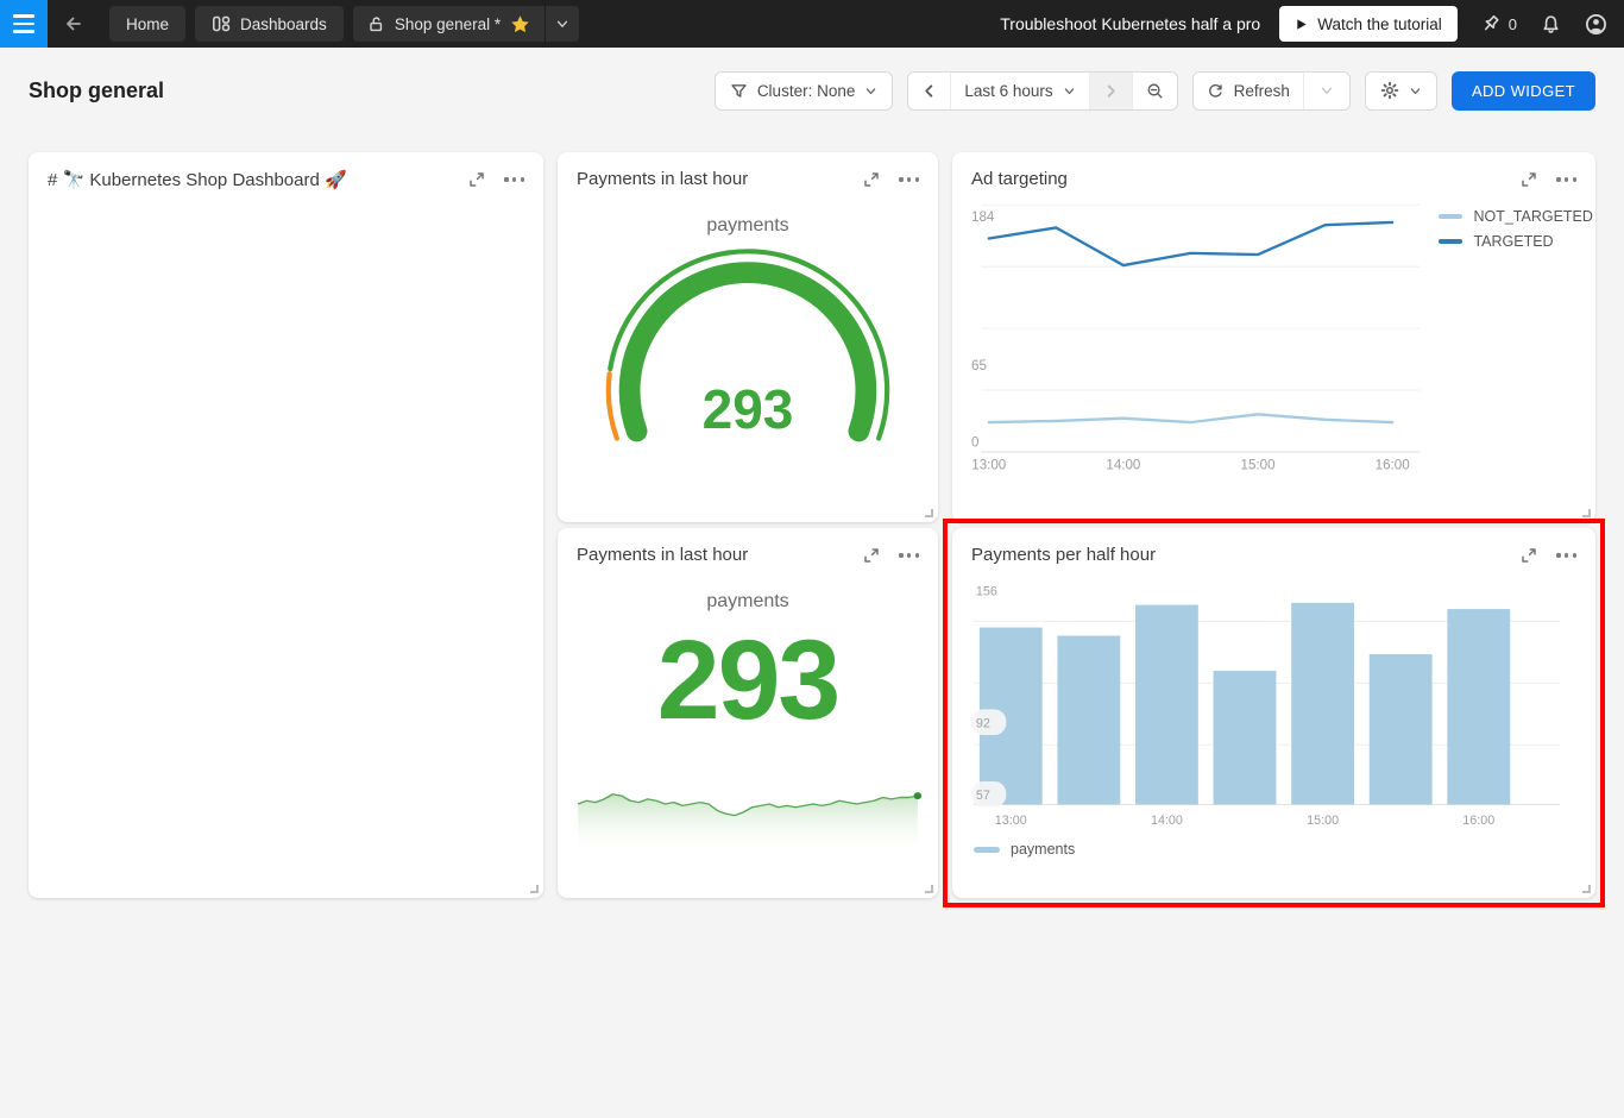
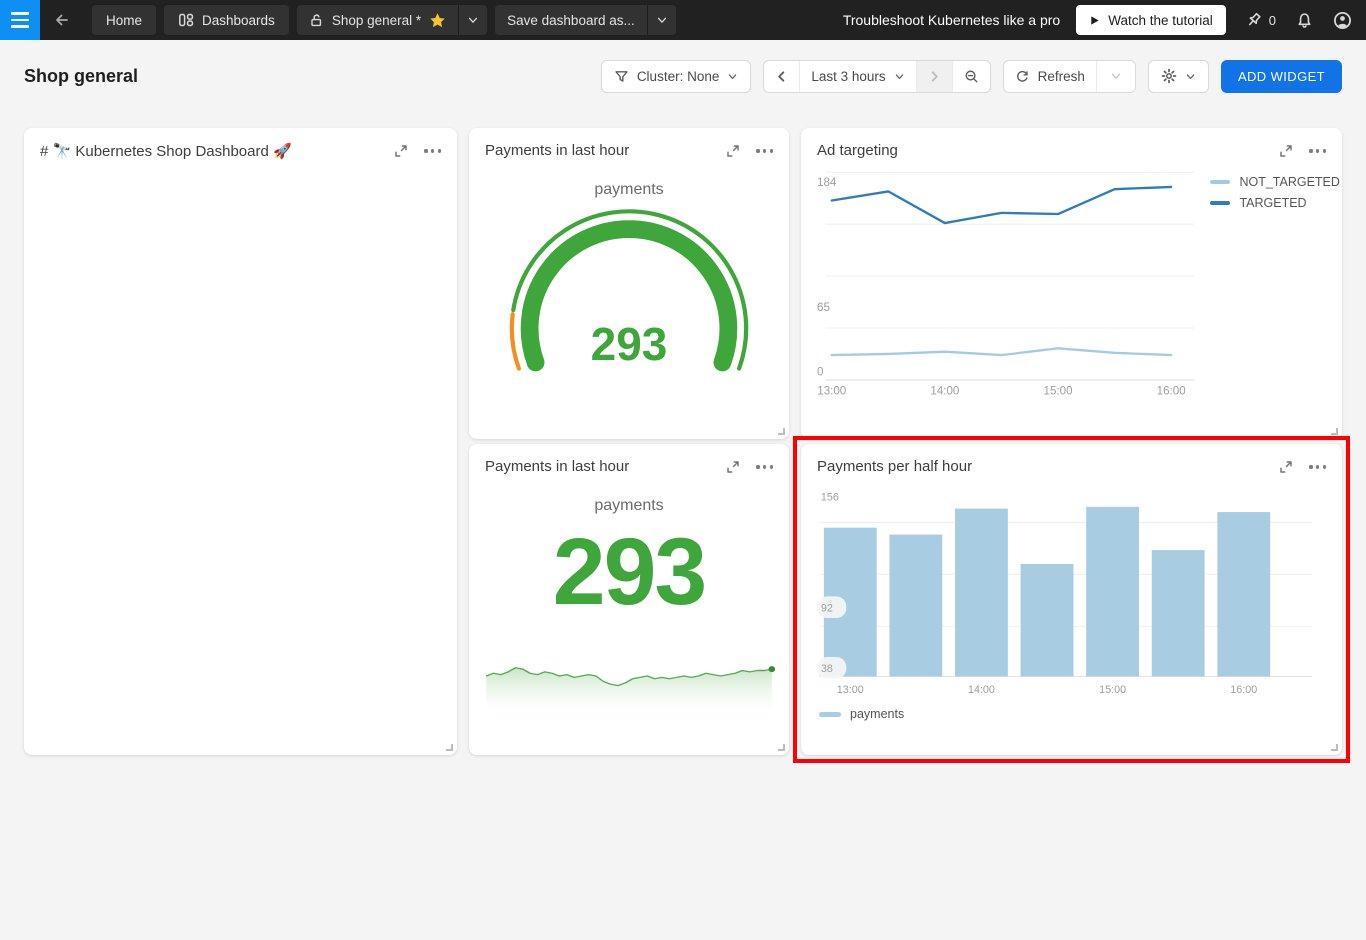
  Home
  Dashboards
  Shop general *
+ Save dashboard as...
- Troubleshoot Kubernetes half a pro
+ Troubleshoot Kubernetes like a pro
  Watch the tutorial
  0
  Shop general
  Cluster: None
- Last 6 hours
+ Last 3 hours
  Refresh
  ADD WIDGET
  # 🔭 Kubernetes Shop Dashboard 🚀
  Payments in last hour
  payments
  293
  Ad targeting
  184
  65
  0
  13:00
  14:00
  15:00
  16:00
  NOT_TARGETED
  TARGETED
  Payments in last hour
  payments
  293
  Payments per half hour
  156
  92
- 57
+ 38
  13:00
  14:00
  15:00
  16:00
  payments
